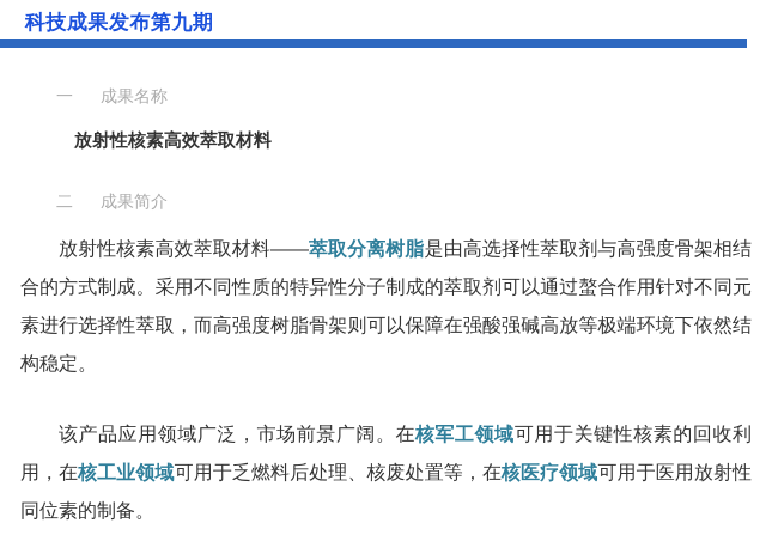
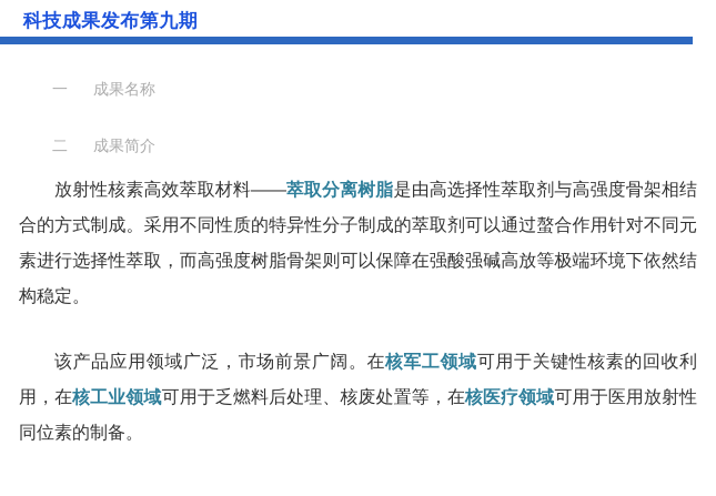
  科技成果发布第九期
  一 成果名称
- 放射性核素高效萃取材料
  二 成果简介
  放射性核素高效萃取材料——萃取分离树脂是由高选择性萃取剂与高强度骨架相结合的方式制成。采用不同性质的特异性分子制成的萃取剂可以通过螯合作用针对不同元素进行选择性萃取，而高强度树脂骨架则可以保障在强酸强碱高放等极端环境下依然结构稳定。
  该产品应用领域广泛，市场前景广阔。在核军工领域可用于关键性核素的回收利用，在核工业领域可用于乏燃料后处理、核废处置等，在核医疗领域可用于医用放射性同位素的制备。
